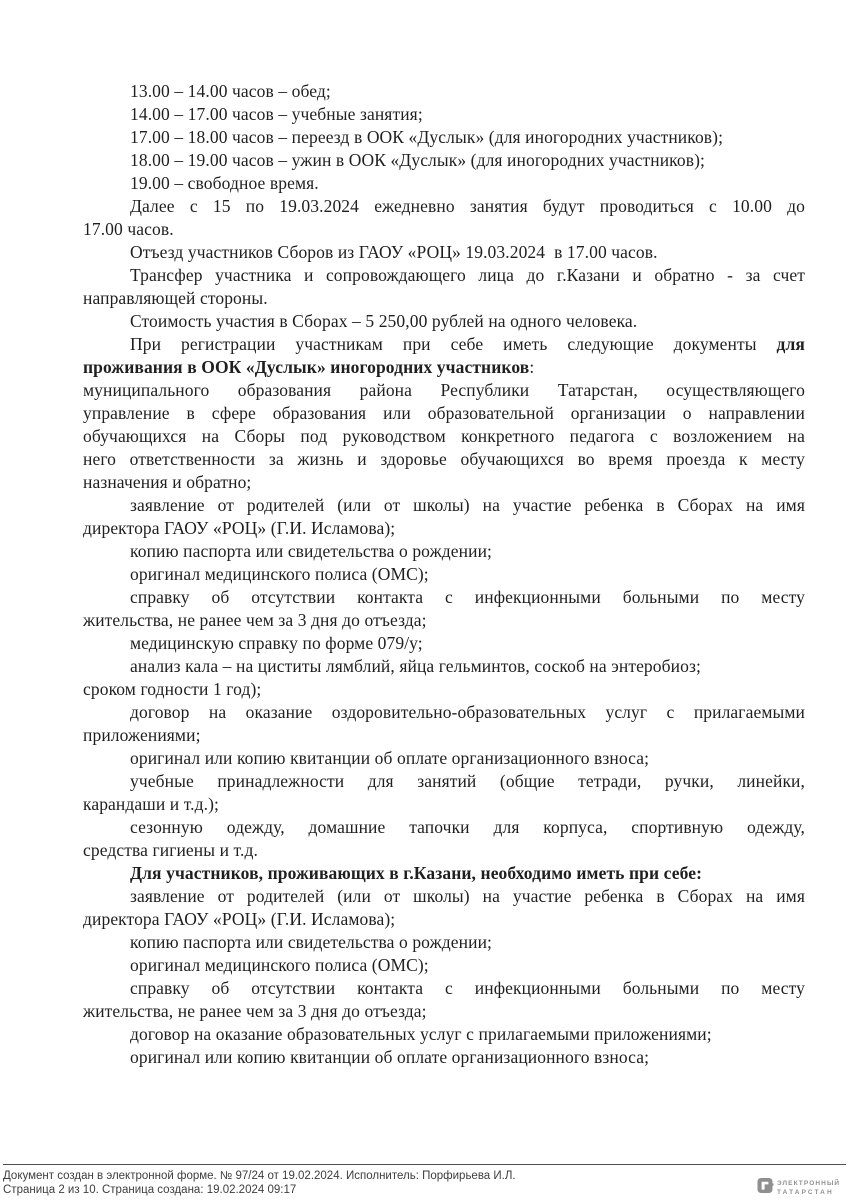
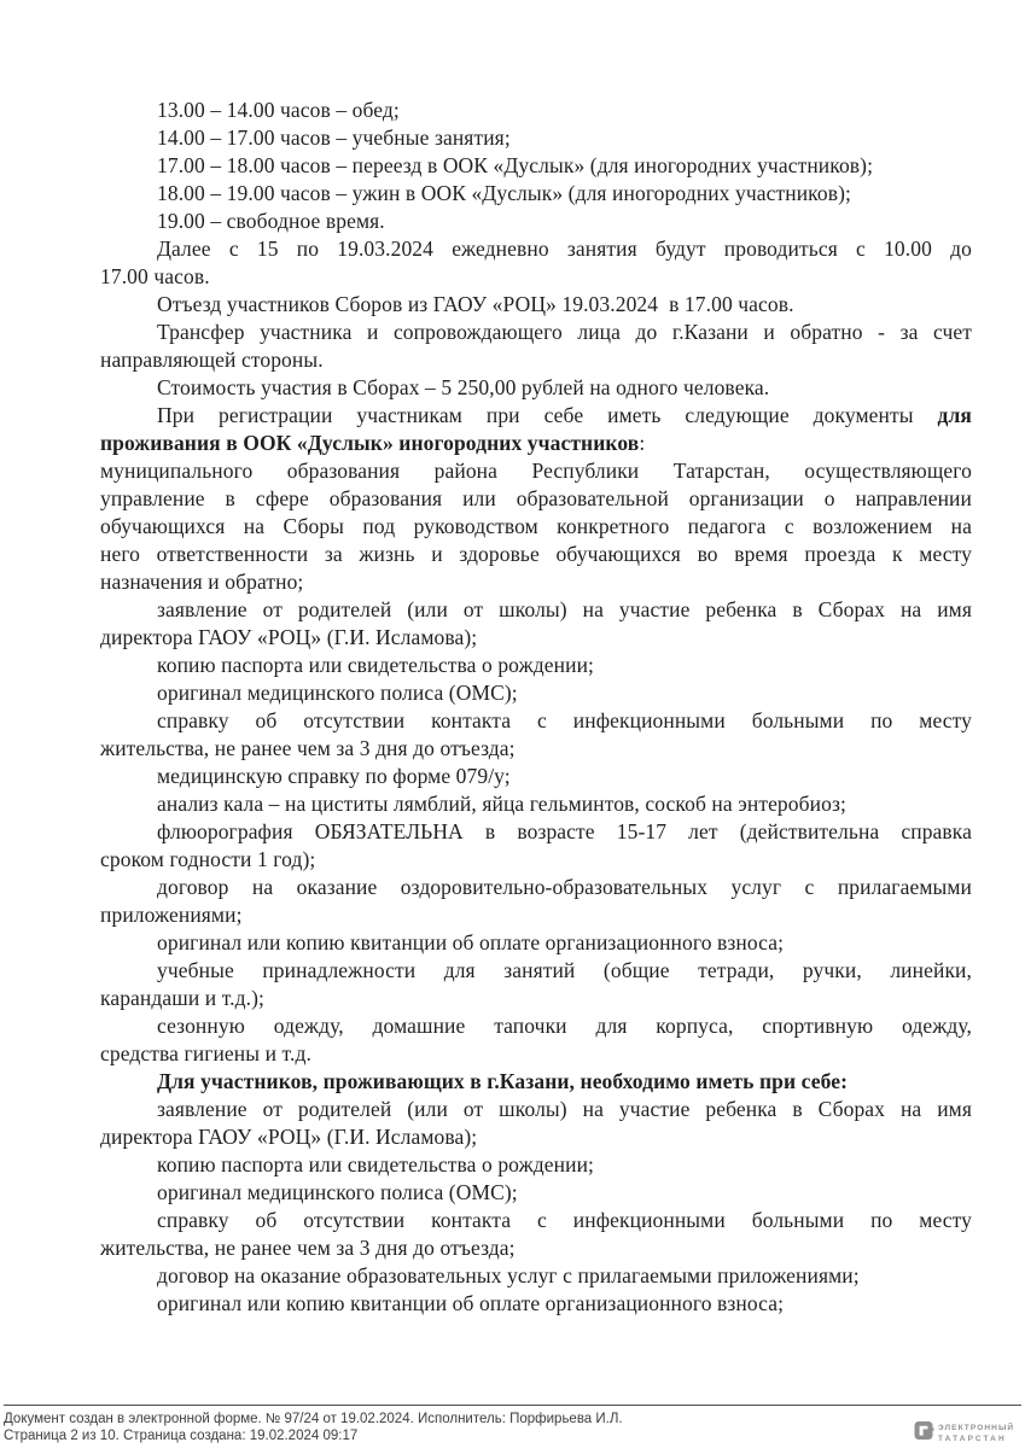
  13.00 – 14.00 часов – обед;
  14.00 – 17.00 часов – учебные занятия;
  17.00 – 18.00 часов – переезд в ООК «Дуслык» (для иногородних участников);
  18.00 – 19.00 часов – ужин в ООК «Дуслык» (для иногородних участников);
  19.00 – свободное время.
  Далее с 15 по 19.03.2024 ежедневно занятия будут проводиться с 10.00 до
  17.00 часов.
  Отъезд участников Сборов из ГАОУ «РОЦ» 19.03.2024 в 17.00 часов.
  Трансфер участника и сопровождающего лица до г.Казани и обратно - за счет
  направляющей стороны.
  Стоимость участия в Сборах – 5 250,00 рублей на одного человека.
  При регистрации участникам при себе иметь следующие документы для
  проживания в ООК «Дуслык» иногородних участников:
  муниципального образования района Республики Татарстан, осуществляющего
  управление в сфере образования или образовательной организации о направлении
  обучающихся на Сборы под руководством конкретного педагога с возложением на
  него ответственности за жизнь и здоровье обучающихся во время проезда к месту
  назначения и обратно;
  заявление от родителей (или от школы) на участие ребенка в Сборах на имя
  директора ГАОУ «РОЦ» (Г.И. Исламова);
  копию паспорта или свидетельства о рождении;
  оригинал медицинского полиса (ОМС);
  справку об отсутствии контакта с инфекционными больными по месту
  жительства, не ранее чем за 3 дня до отъезда;
  медицинскую справку по форме 079/у;
  анализ кала – на циститы лямблий, яйца гельминтов, соскоб на энтеробиоз;
+ флюорография ОБЯЗАТЕЛЬНА в возрасте 15-17 лет (действительна справка
  сроком годности 1 год);
  договор на оказание оздоровительно-образовательных услуг с прилагаемыми
  приложениями;
  оригинал или копию квитанции об оплате организационного взноса;
  учебные принадлежности для занятий (общие тетради, ручки, линейки,
  карандаши и т.д.);
  сезонную одежду, домашние тапочки для корпуса, спортивную одежду,
  средства гигиены и т.д.
  Для участников, проживающих в г.Казани, необходимо иметь при себе:
  заявление от родителей (или от школы) на участие ребенка в Сборах на имя
  директора ГАОУ «РОЦ» (Г.И. Исламова);
  копию паспорта или свидетельства о рождении;
  оригинал медицинского полиса (ОМС);
  справку об отсутствии контакта с инфекционными больными по месту
  жительства, не ранее чем за 3 дня до отъезда;
  договор на оказание образовательных услуг с прилагаемыми приложениями;
  оригинал или копию квитанции об оплате организационного взноса;
  Документ создан в электронной форме. № 97/24 от 19.02.2024. Исполнитель: Порфирьева И.Л.
  Страница 2 из 10. Страница создана: 19.02.2024 09:17
